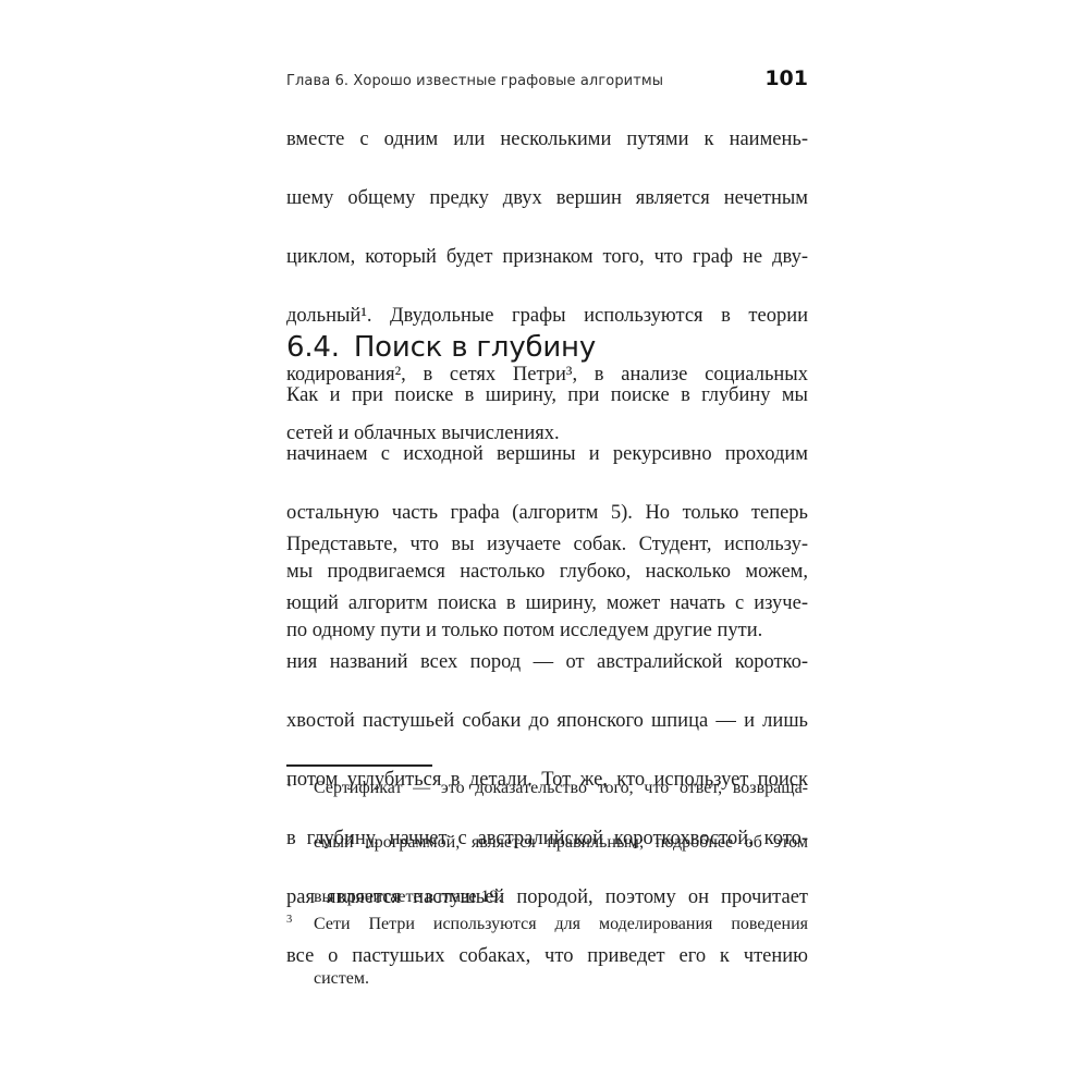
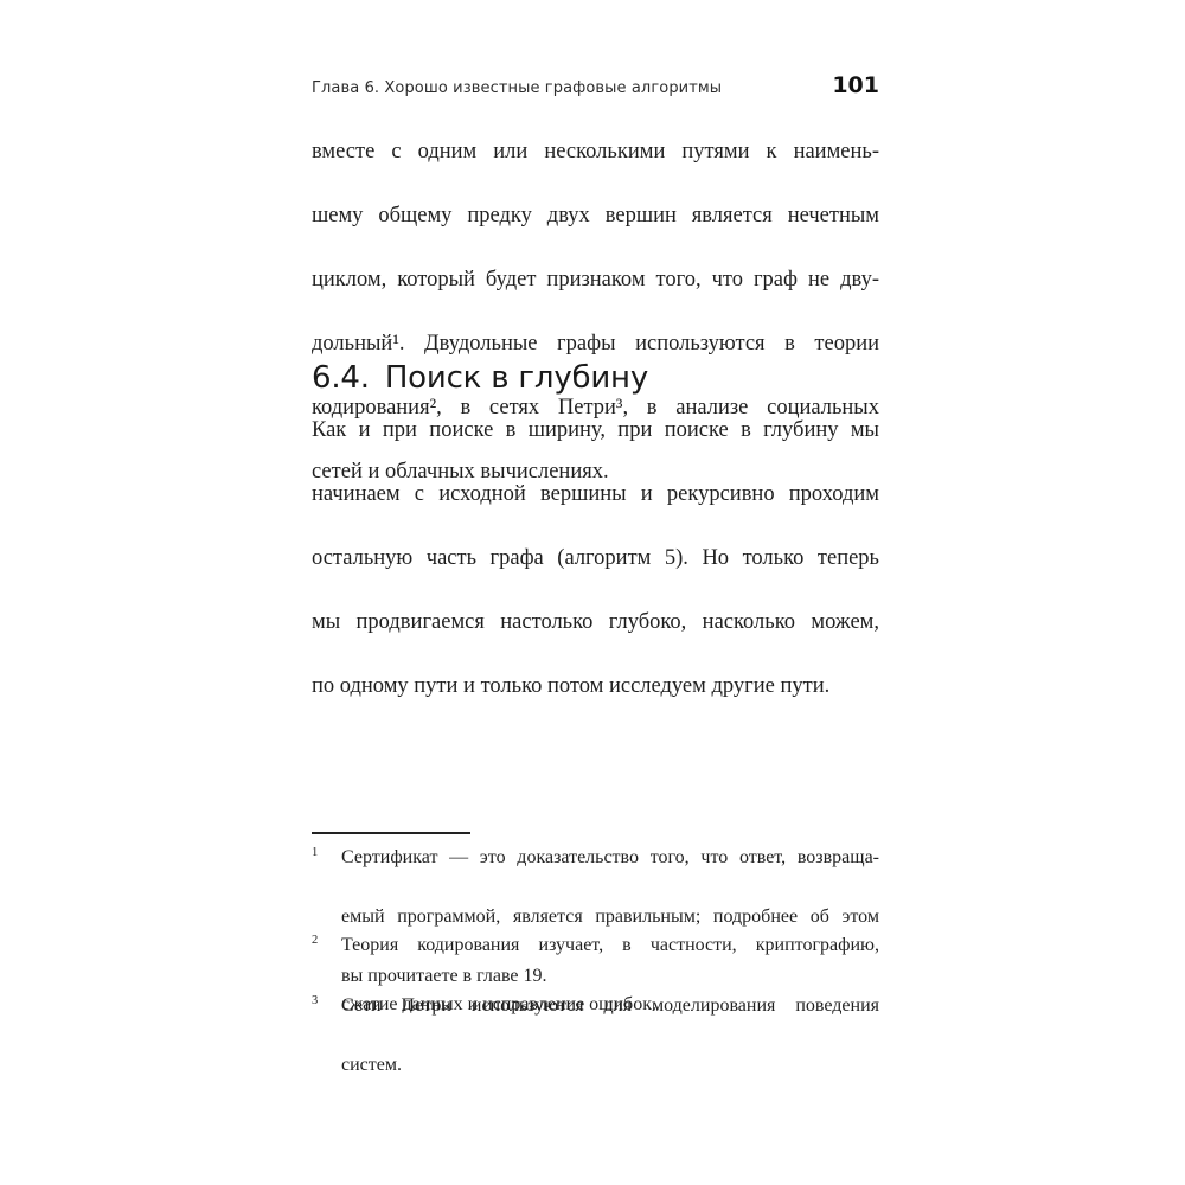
  Глава 6. Хорошо известные графовые алгоритмы
  101
  вместе с одним или несколькими путями к наимень-
  шему общему предку двух вершин является нечетным
  циклом, который будет признаком того, что граф не дву-
  дольный¹. Двудольные графы используются в теории
  кодирования², в сетях Петри³, в анализе социальных
  сетей и облачных вычислениях.
  6.4. Поиск в глубину
  Как и при поиске в ширину, при поиске в глубину мы
  начинаем с исходной вершины и рекурсивно проходим
  остальную часть графа (алгоритм 5). Но только теперь
  мы продвигаемся настолько глубоко, насколько можем,
  по одному пути и только потом исследуем другие пути.
- Представьте, что вы изучаете собак. Студент, использу-
- ющий алгоритм поиска в ширину, может начать с изуче-
- ния названий всех пород — от австралийской коротко-
- хвостой пастушьей собаки до японского шпица — и лишь
- потом углубиться в детали. Тот же, кто использует поиск
- в глубину, начнет с австралийской короткохвостой, кото-
- рая является пастушьей породой, поэтому он прочитает
- все о пастушьих собаках, что приведет его к чтению
  1
  Сертификат — это доказательство того, что ответ, возвраща-
  емый программой, является правильным; подробнее об этом
  вы прочитаете в главе 19.
+ 2
+ Теория кодирования изучает, в частности, криптографию,
+ сжатие данных и исправление ошибок.
  3
  Сети Петри используются для моделирования поведения
  систем.
